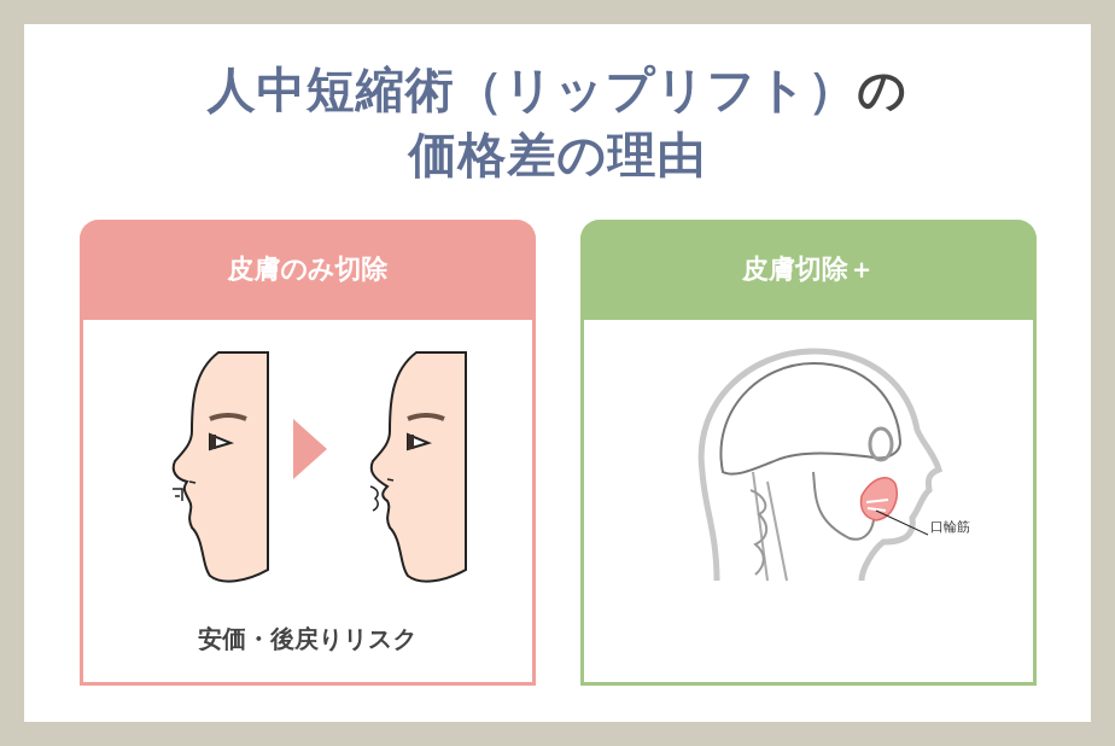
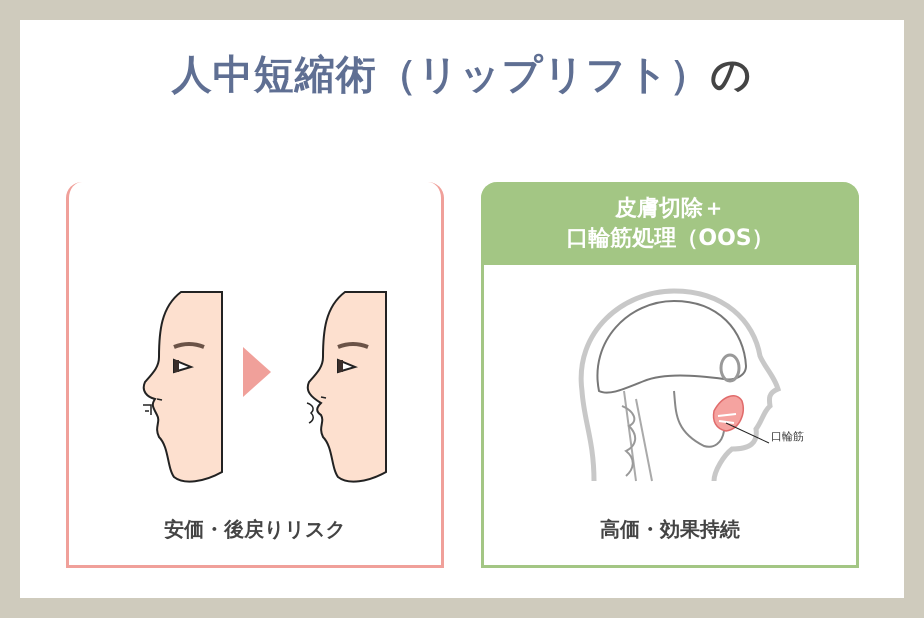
  人中短縮術（リップリフト）の
- 価格差の理由
- 皮膚のみ切除
  安価・後戻りリスク
  皮膚切除＋
+ 口輪筋処理（OOS）
  口輪筋
+ 高価・効果持続
